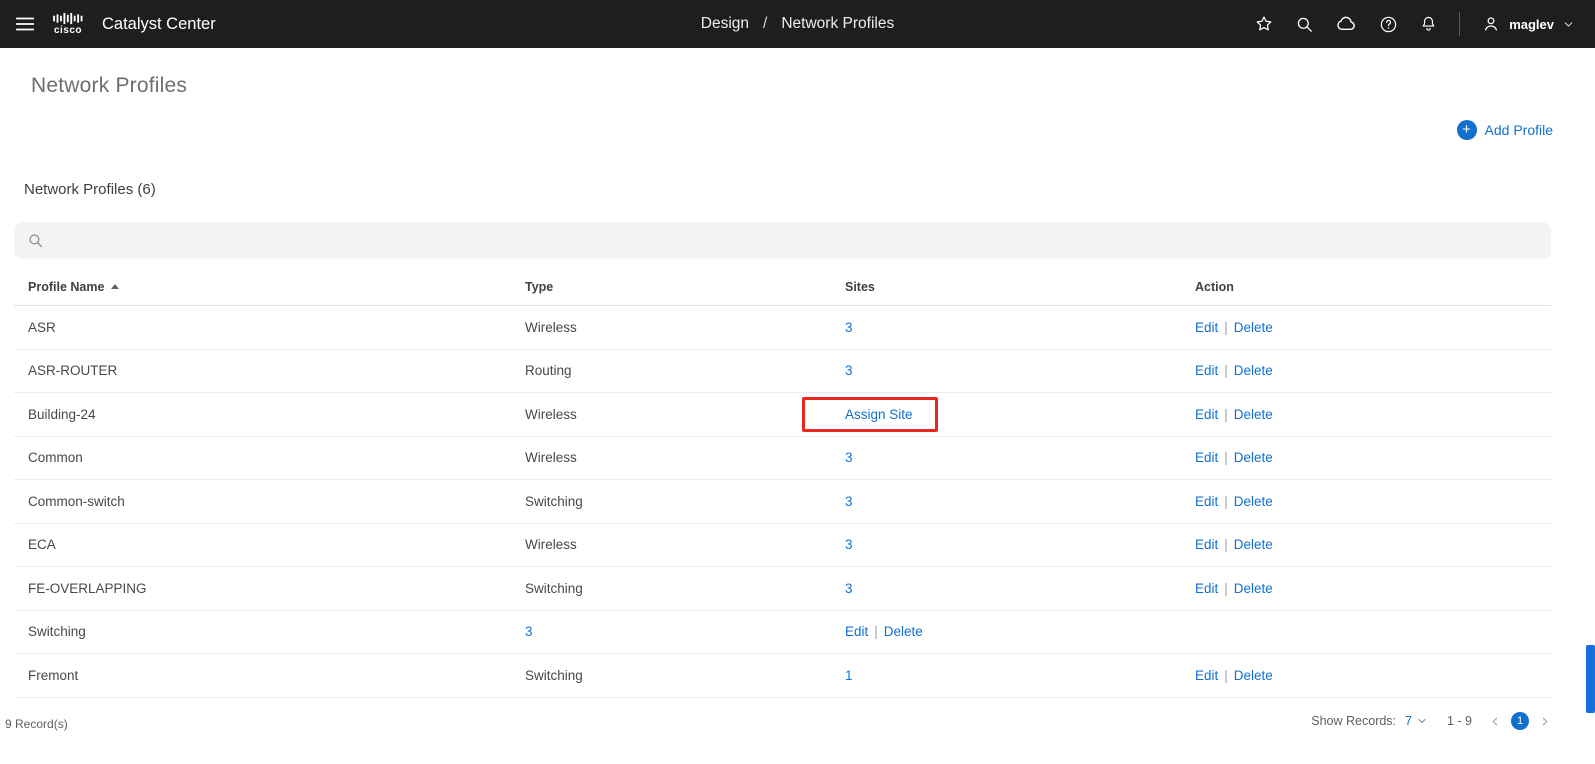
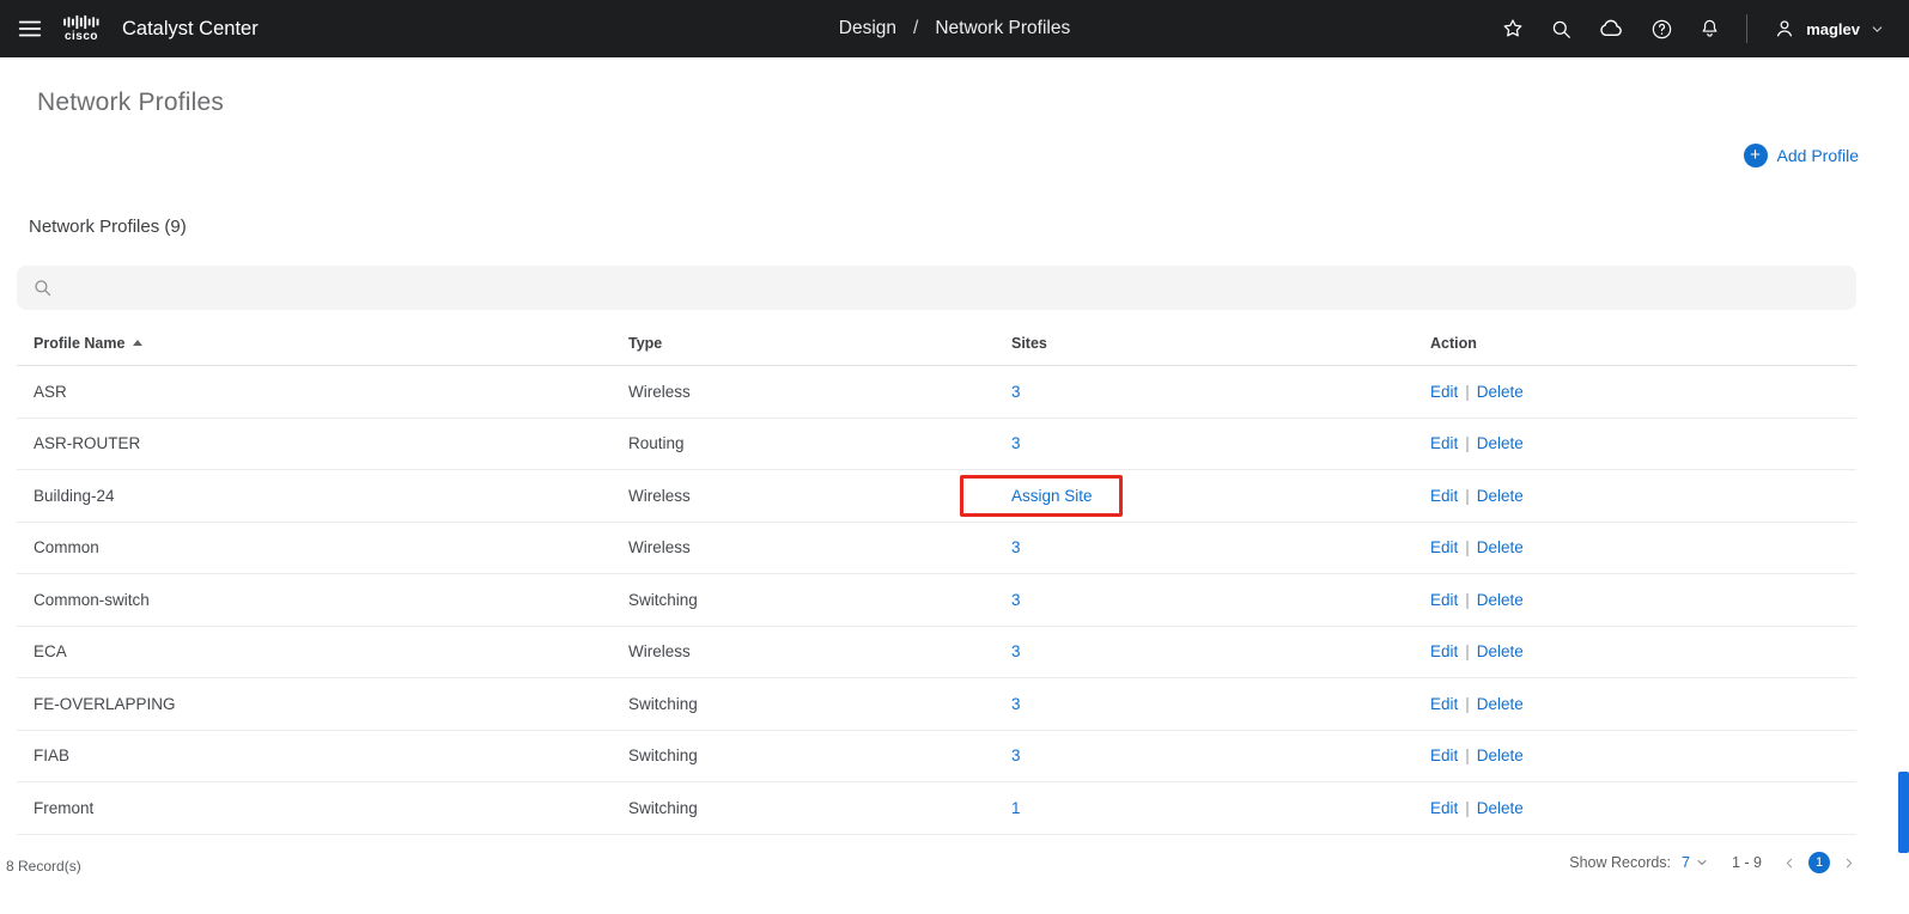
  cisco
  Catalyst Center
  Design
  /
  Network Profiles
  maglev
  Network Profiles
  +
  Add Profile
- Network Profiles (6)
+ Network Profiles (9)
  Profile Name
  Type
  Sites
  Action
  ASR
  Wireless
  3
  Edit | Delete
  ASR-ROUTER
  Routing
  3
  Edit | Delete
  Building-24
  Wireless
  Assign Site
  Edit | Delete
  Common
  Wireless
  3
  Edit | Delete
  Common-switch
  Switching
  3
  Edit | Delete
  ECA
  Wireless
  3
  Edit | Delete
  FE-OVERLAPPING
  Switching
  3
  Edit | Delete
+ FIAB
  Switching
  3
  Edit | Delete
  Fremont
  Switching
  1
  Edit | Delete
- 9 Record(s)
+ 8 Record(s)
  Show Records:
  7
  1 - 9
  1
